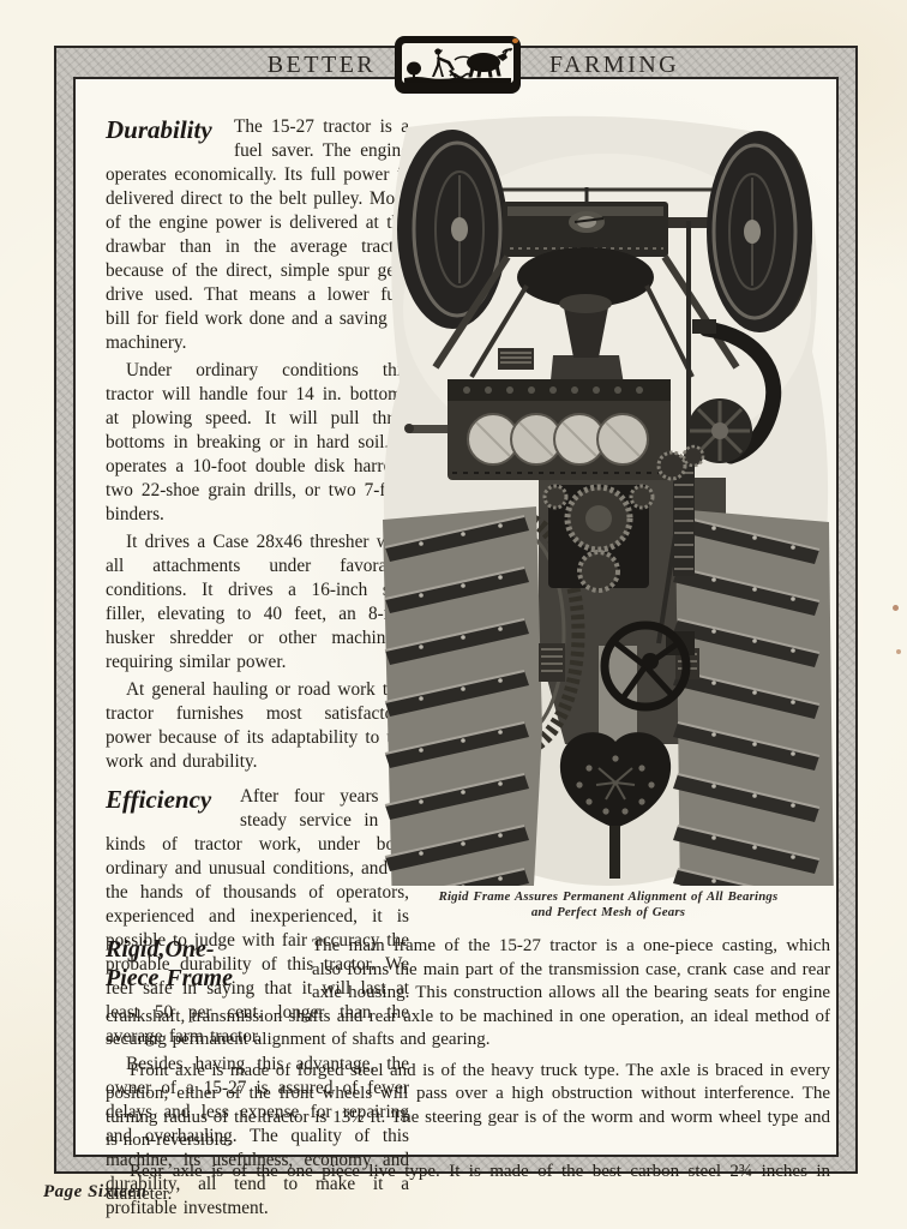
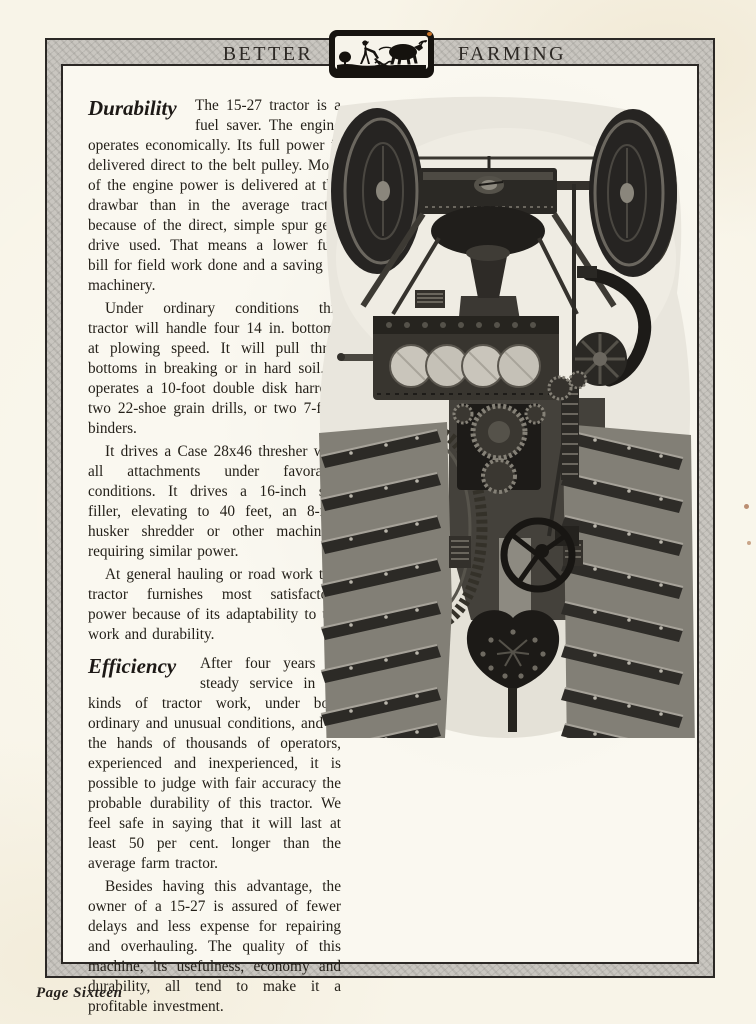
  BETTER
  FARMING
  Durability
  The 15-27 tractor is a fuel saver. The engin operates economically. Its full power delivered direct to the belt pulley. Mo of the engine power is delivered at t drawbar than in the average tract because of the direct, simple spur ge drive used. That means a lower fu bill for field work done and a saving machinery.
  Under ordinary conditions th tractor will handle four 14 in. bottom at plowing speed. It will pull thr bottoms in breaking or in hard soil. operates a 10-foot double disk harr two 22-shoe grain drills, or two 7-f binders.
  It drives a Case 28x46 thresher w all attachments under favora conditions. It drives a 16-inch filler, elevating to 40 feet, an 8- husker shredder or other machin requiring similar power.
  At general hauling or road work t tractor furnishes most satisfact power because of its adaptability to work and durability.
  Efficiency
  After four years steady service in kinds of tractor work, under bo ordinary and unusual conditions, and the hands of thousands of operators, experienced and inexperienced, it is possible to judge with fair accuracy the probable durability of this tractor. We feel safe in saying that it will last at least 50 per cent. longer than the average farm tractor.
  Besides having this advantage, the owner of a 15-27 is assured of fewer delays and less expense for repairing and overhauling. The quality of this machine, its usefulness, economy and durability, all tend to make it a profitable investment.
- Rigid Frame Assures Permanent Alignment of All Bearings
- and Perfect Mesh of Gears
- Rigid,One-
- Piece Frame
- The main frame of the 15-27 tractor is a one-piece casting, which also forms the main part of the transmission case, crank case and rear axle housing. This construction allows all the bearing seats for engine crankshaft, transmission shafts and rear axle to be machined in one operation, an ideal method of securing permanent alignment of shafts and gearing.
- Front axle is made of forged steel and is of the heavy truck type. The axle is braced in every position; either of the front wheels will pass over a high obstruction without interference. The turning radius of the tractor is 13½ ft. The steering gear is of the worm and worm wheel type and is non-reversible.
- Rear axle is of the one piece live type. It is made of the best carbon steel 2¾ inches in diameter.
  Page Sixteen
